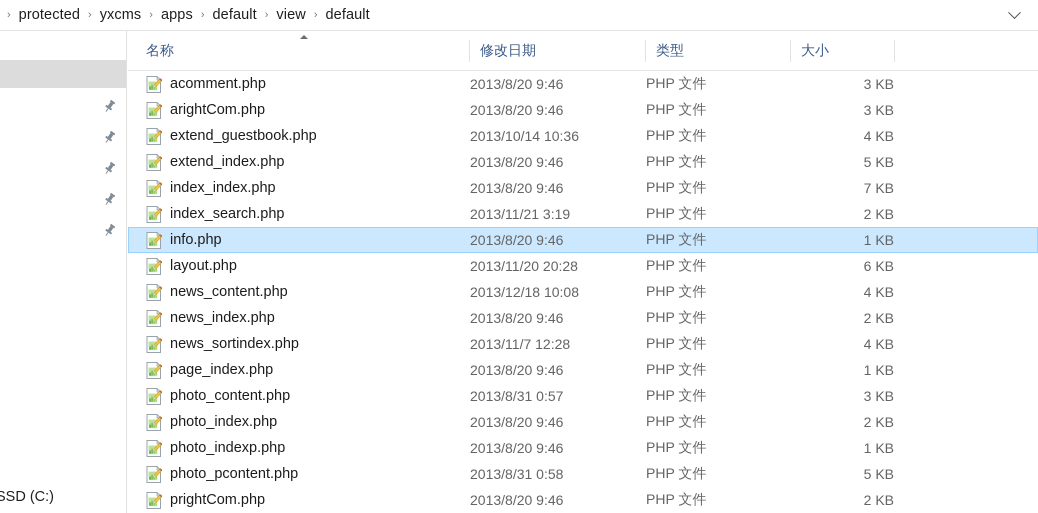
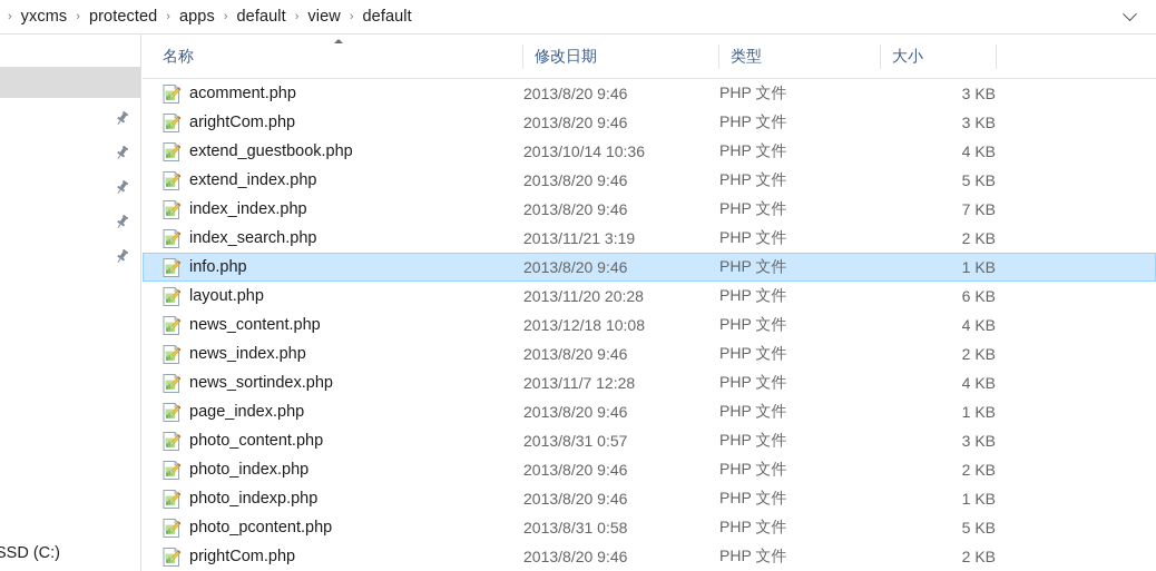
  ›
- protected
+ yxcms
  ›
- yxcms
+ protected
  ›
  apps
  ›
  default
  ›
  view
  ›
  default
  SSD (C:)
  名称
  修改日期
  类型
  大小
  acomment.php
  2013/8/20 9:46
  PHP 文件
  3 KB
  arightCom.php
  2013/8/20 9:46
  PHP 文件
  3 KB
  extend_guestbook.php
  2013/10/14 10:36
  PHP 文件
  4 KB
  extend_index.php
  2013/8/20 9:46
  PHP 文件
  5 KB
  index_index.php
  2013/8/20 9:46
  PHP 文件
  7 KB
  index_search.php
  2013/11/21 3:19
  PHP 文件
  2 KB
  info.php
  2013/8/20 9:46
  PHP 文件
  1 KB
  layout.php
  2013/11/20 20:28
  PHP 文件
  6 KB
  news_content.php
  2013/12/18 10:08
  PHP 文件
  4 KB
  news_index.php
  2013/8/20 9:46
  PHP 文件
  2 KB
  news_sortindex.php
  2013/11/7 12:28
  PHP 文件
  4 KB
  page_index.php
  2013/8/20 9:46
  PHP 文件
  1 KB
  photo_content.php
  2013/8/31 0:57
  PHP 文件
  3 KB
  photo_index.php
  2013/8/20 9:46
  PHP 文件
  2 KB
  photo_indexp.php
  2013/8/20 9:46
  PHP 文件
  1 KB
  photo_pcontent.php
  2013/8/31 0:58
  PHP 文件
  5 KB
  prightCom.php
  2013/8/20 9:46
  PHP 文件
  2 KB
